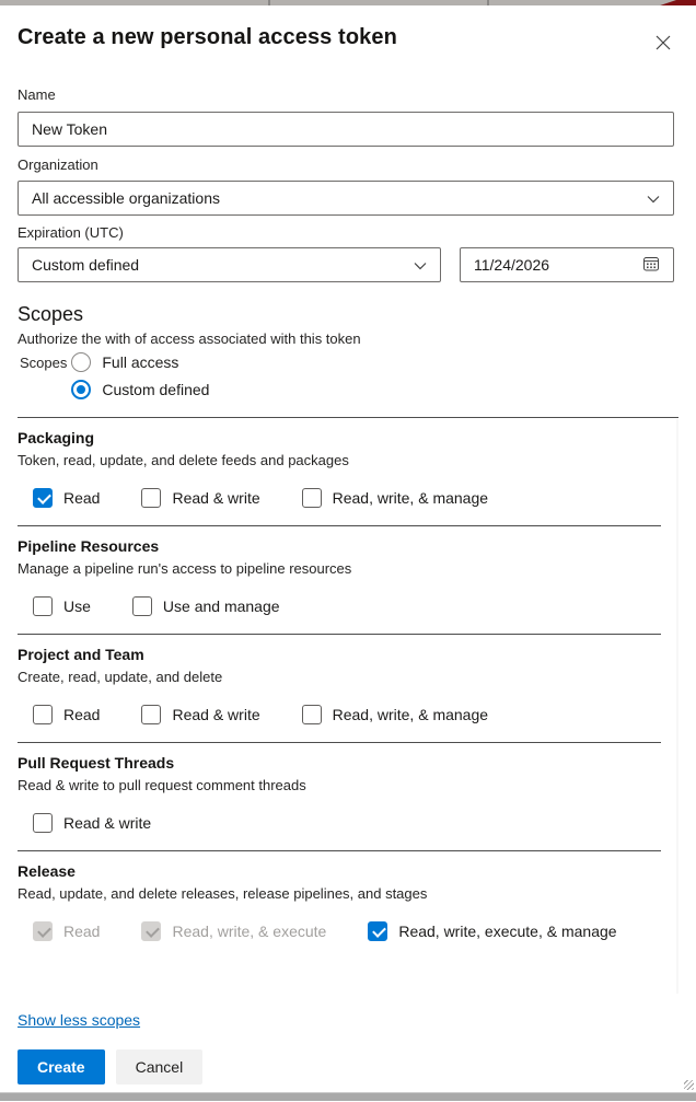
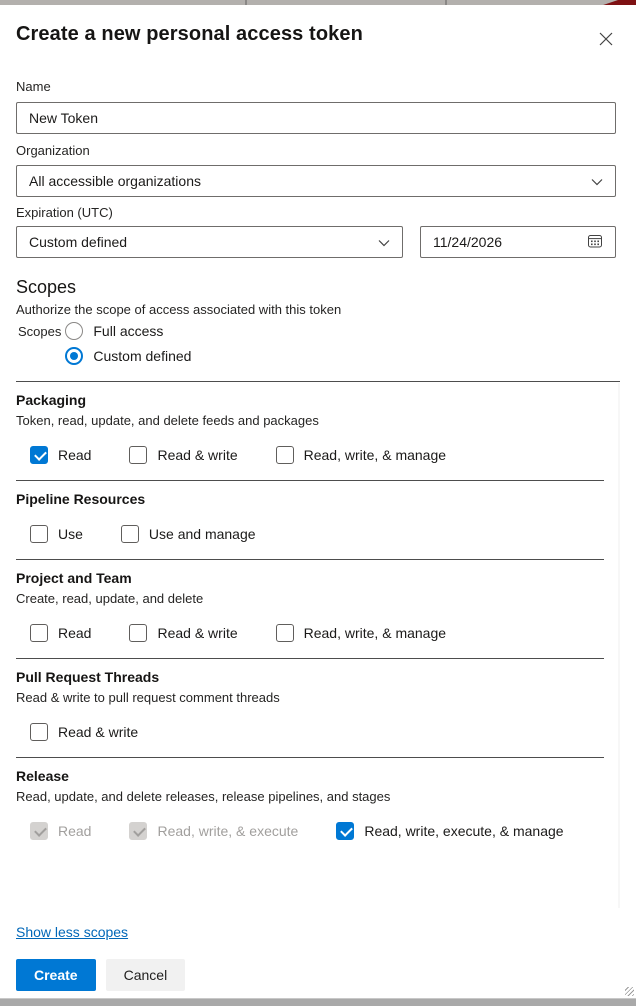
  Create a new personal access token
  Name
  New Token
  Organization
  All accessible organizations
  Expiration (UTC)
  Custom defined
  11/24/2026
  Scopes
- Authorize the with of access associated with this token
+ Authorize the scope of access associated with this token
  Scopes
  Full access
  Custom defined
  Packaging
  Token, read, update, and delete feeds and packages
  Read
  Read & write
  Read, write, & manage
  Pipeline Resources
- Manage a pipeline run's access to pipeline resources
  Use
  Use and manage
  Project and Team
  Create, read, update, and delete
  Read
  Read & write
  Read, write, & manage
  Pull Request Threads
  Read & write to pull request comment threads
  Read & write
  Release
  Read, update, and delete releases, release pipelines, and stages
  Read
  Read, write, & execute
  Read, write, execute, & manage
  Show less scopes
  Create
  Cancel
